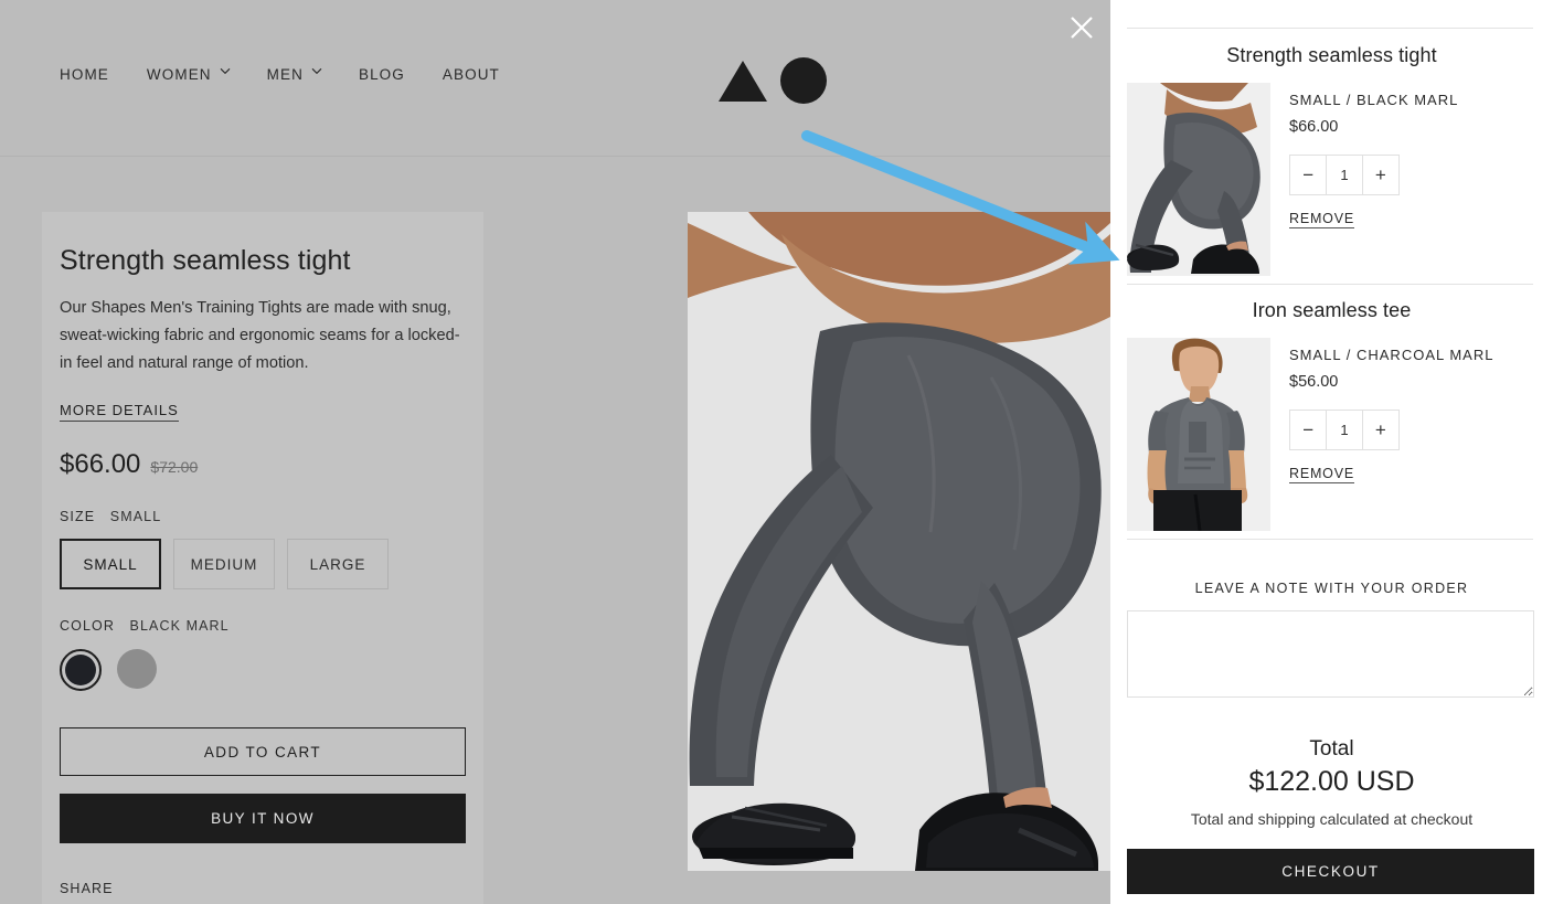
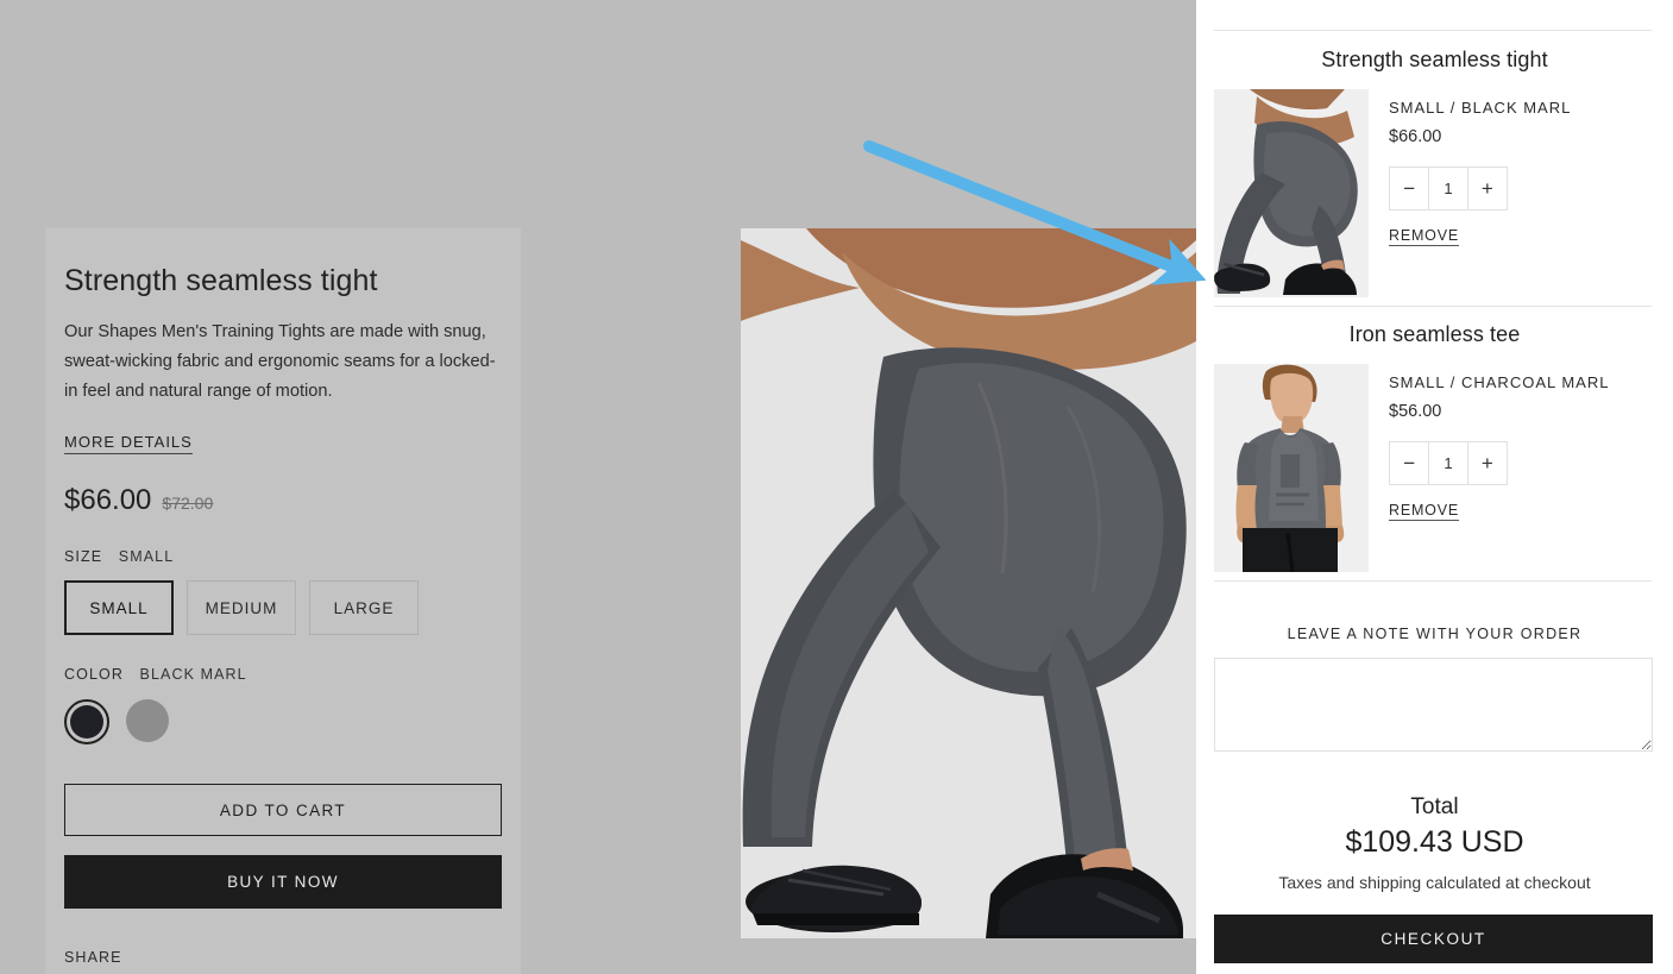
- HOME
- WOMEN
- MEN
- BLOG
- ABOUT
  Strength seamless tight
  Our Shapes Men's Training Tights are made with snug, sweat-wicking fabric and ergonomic seams for a locked-in feel and natural range of motion.
  MORE DETAILS
  $66.00
  $72.00
  SIZE SMALL
  SMALL
  MEDIUM
  LARGE
  COLOR BLACK MARL
  ADD TO CART
  BUY IT NOW
  SHARE
  Strength seamless tight
  SMALL / BLACK MARL
  $66.00
  −
  1
  +
  REMOVE
  Iron seamless tee
  SMALL / CHARCOAL MARL
  $56.00
  −
  1
  +
  REMOVE
  LEAVE A NOTE WITH YOUR ORDER
  Total
- $122.00 USD
+ $109.43 USD
- Total and shipping calculated at checkout
+ Taxes and shipping calculated at checkout
  CHECKOUT
